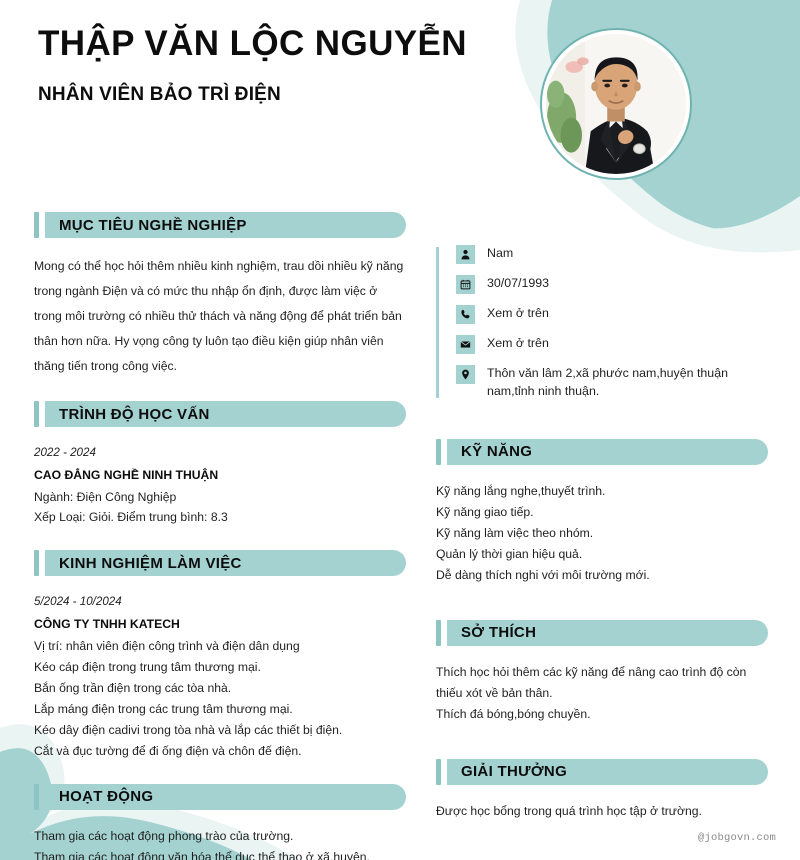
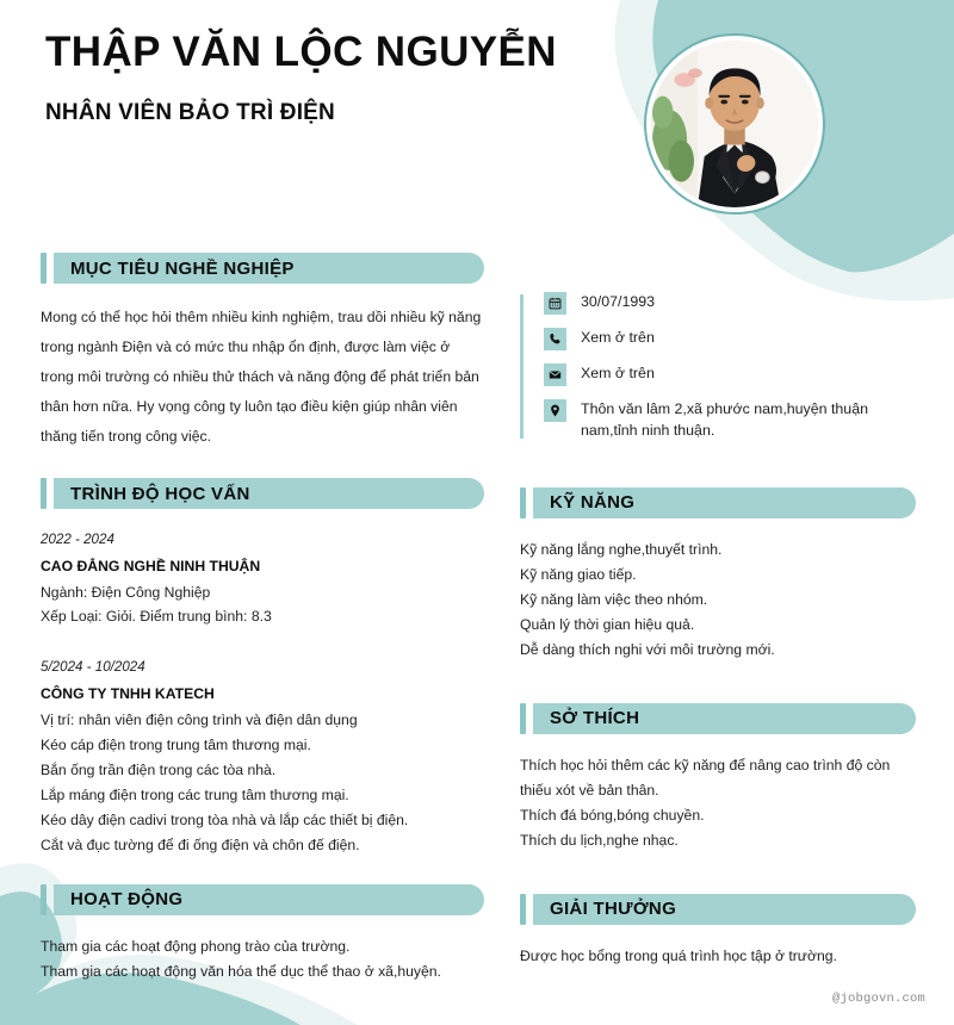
  THẬP VĂN LỘC NGUYỄN
  NHÂN VIÊN BẢO TRÌ ĐIỆN
  MỤC TIÊU NGHỀ NGHIỆP
  Mong có thể học hỏi thêm nhiều kinh nghiệm, trau dồi nhiều kỹ năng trong ngành Điện và có mức thu nhập ổn định, được làm việc ở trong môi trường có nhiều thử thách và năng động để phát triển bản thân hơn nữa. Hy vọng công ty luôn tạo điều kiện giúp nhân viên thăng tiến trong công việc.
  TRÌNH ĐỘ HỌC VẤN
  2022 - 2024
  CAO ĐẲNG NGHỀ NINH THUẬN
  Ngành: Điện Công Nghiệp
  Xếp Loại: Giỏi. Điểm trung bình: 8.3
- KINH NGHIỆM LÀM VIỆC
  5/2024 - 10/2024
  CÔNG TY TNHH KATECH
  Vị trí: nhân viên điện công trình và điện dân dụng
  Kéo cáp điện trong trung tâm thương mại.
  Bắn ống trần điện trong các tòa nhà.
  Lắp máng điện trong các trung tâm thương mại.
  Kéo dây điện cadivi trong tòa nhà và lắp các thiết bị điện.
  Cắt và đục tường để đi ống điện và chôn đế điện.
  HOẠT ĐỘNG
  Tham gia các hoạt động phong trào của trường.
  Tham gia các hoạt động văn hóa thể dục thể thao ở xã,huyện.
- Nam
  30/07/1993
  Xem ở trên
  Xem ở trên
  Thôn văn lâm 2,xã phước nam,huyện thuận nam,tỉnh ninh thuận.
  KỸ NĂNG
  Kỹ năng lắng nghe,thuyết trình.
  Kỹ năng giao tiếp.
  Kỹ năng làm việc theo nhóm.
  Quản lý thời gian hiệu quả.
  Dễ dàng thích nghi với môi trường mới.
  SỞ THÍCH
  Thích học hỏi thêm các kỹ năng để nâng cao trình độ còn thiếu xót về bản thân.
  Thích đá bóng,bóng chuyền.
+ Thích du lịch,nghe nhạc.
  GIẢI THƯỞNG
  Được học bổng trong quá trình học tập ở trường.
  @jobgovn.com
